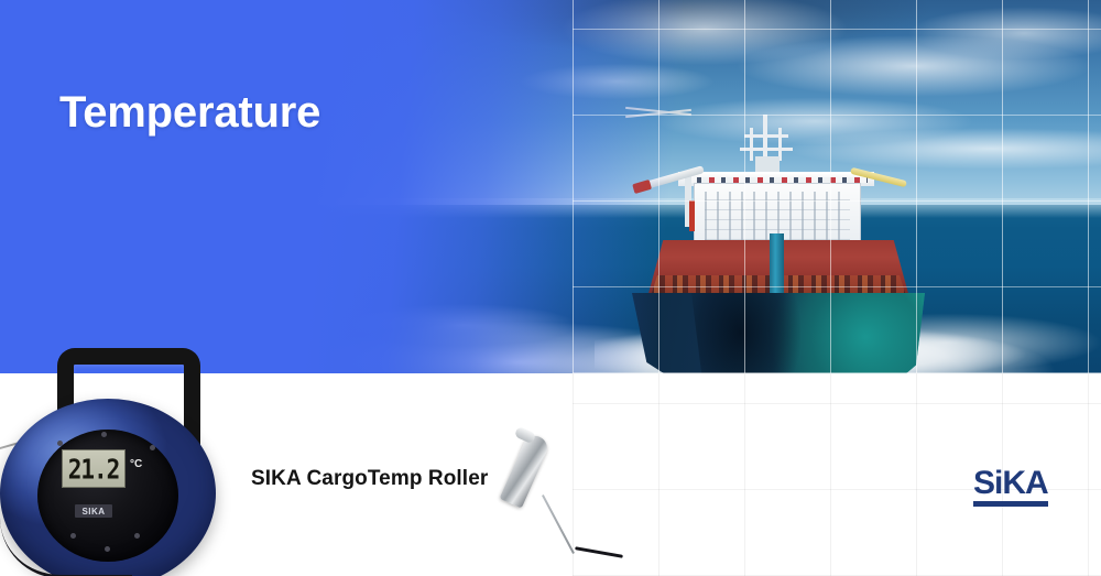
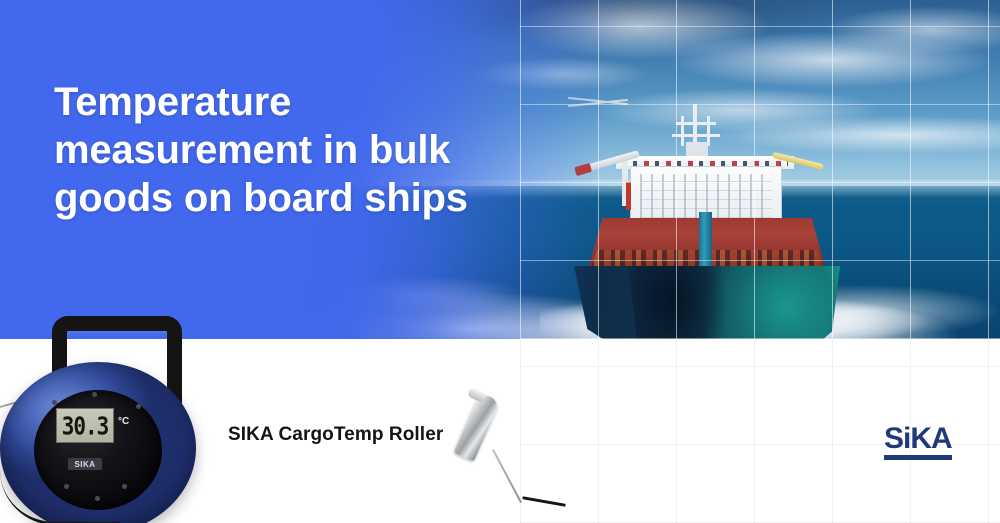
  Temperature
+ measurement in bulk
+ goods on board ships
- 21.2
+ 30.3
  °C
  SIKA
  SIKA CargoTemp Roller
  SiKA
